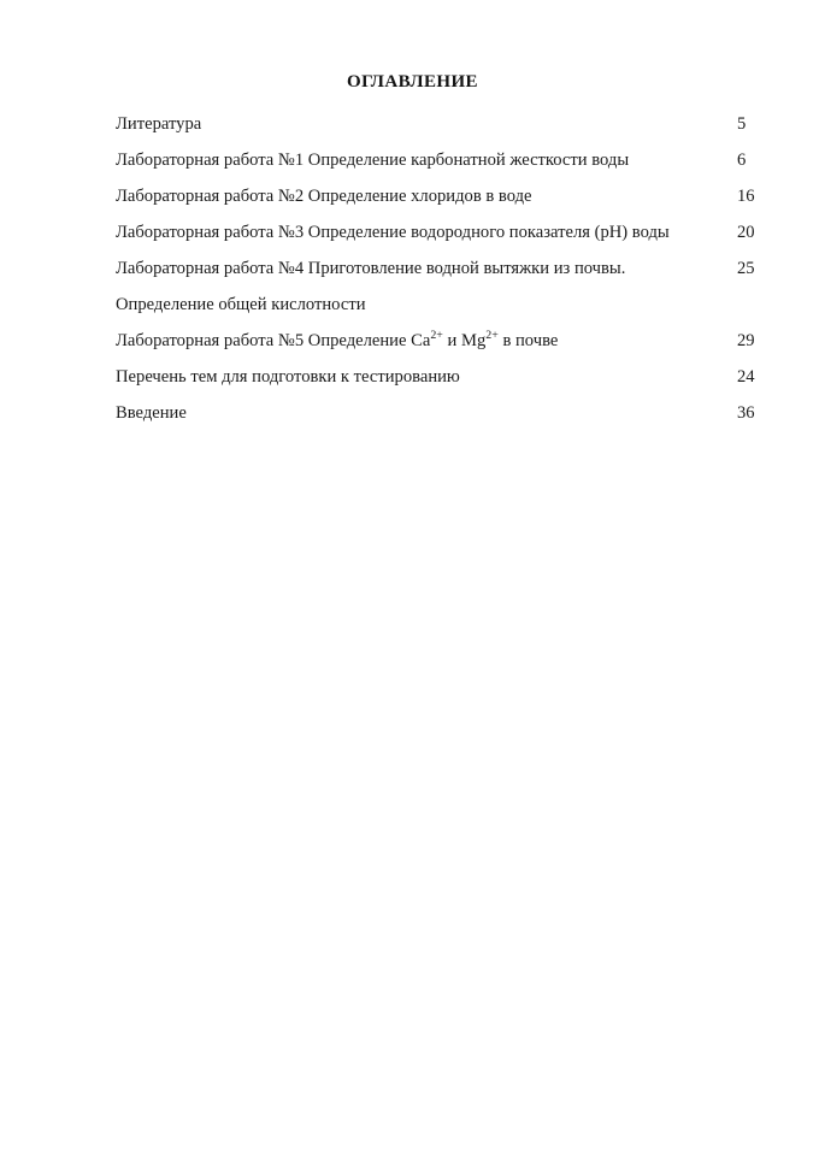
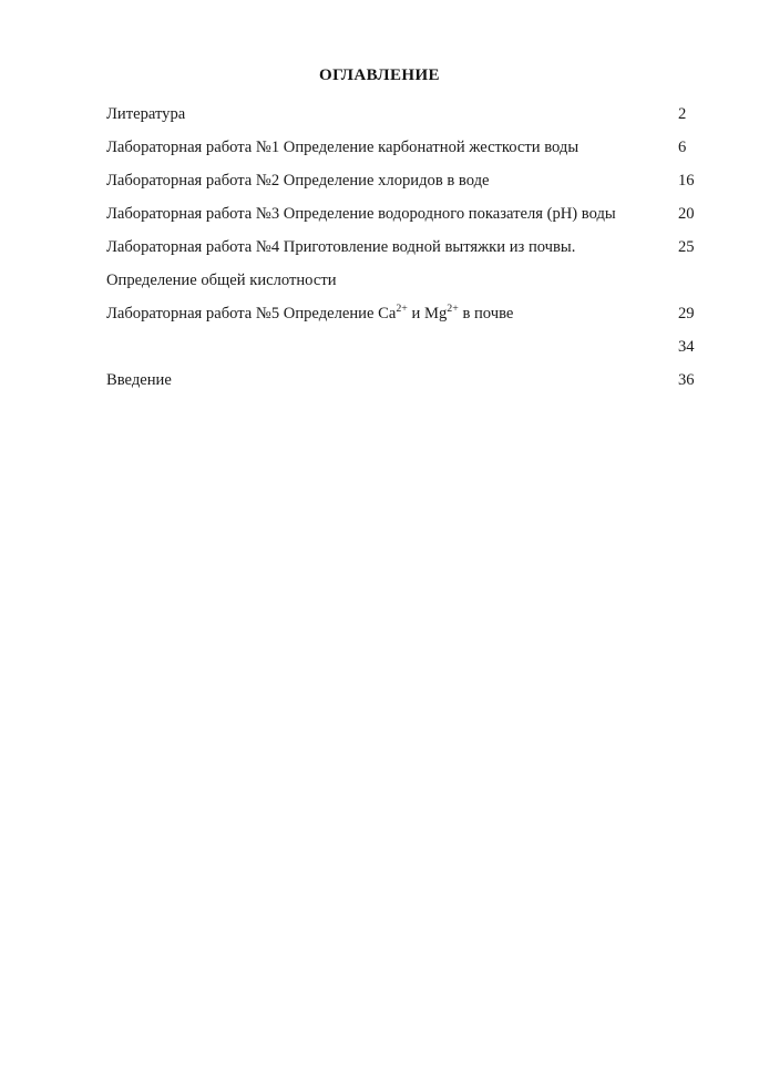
  ОГЛАВЛЕНИЕ
  Литература
- 5
+ 2
  Лабораторная работа №1 Определение карбонатной жесткости воды
  6
  Лабораторная работа №2 Определение хлоридов в воде
  16
  Лабораторная работа №3 Определение водородного показателя (рН) воды
  20
  Лабораторная работа №4 Приготовление водной вытяжки из почвы. Определение общей кислотности
  25
  Лабораторная работа №5 Определение Ca2+ и Mg2+ в почве
  29
- Перечень тем для подготовки к тестированию
- 24
+ 34
  Введение
  36
